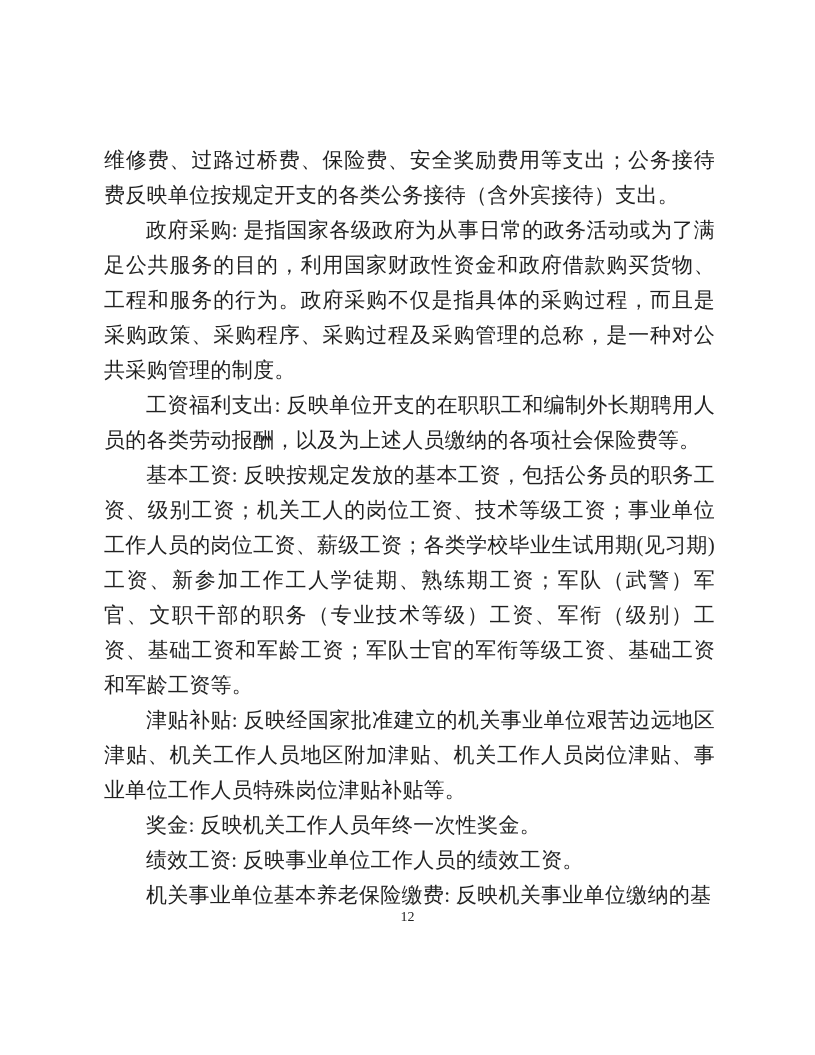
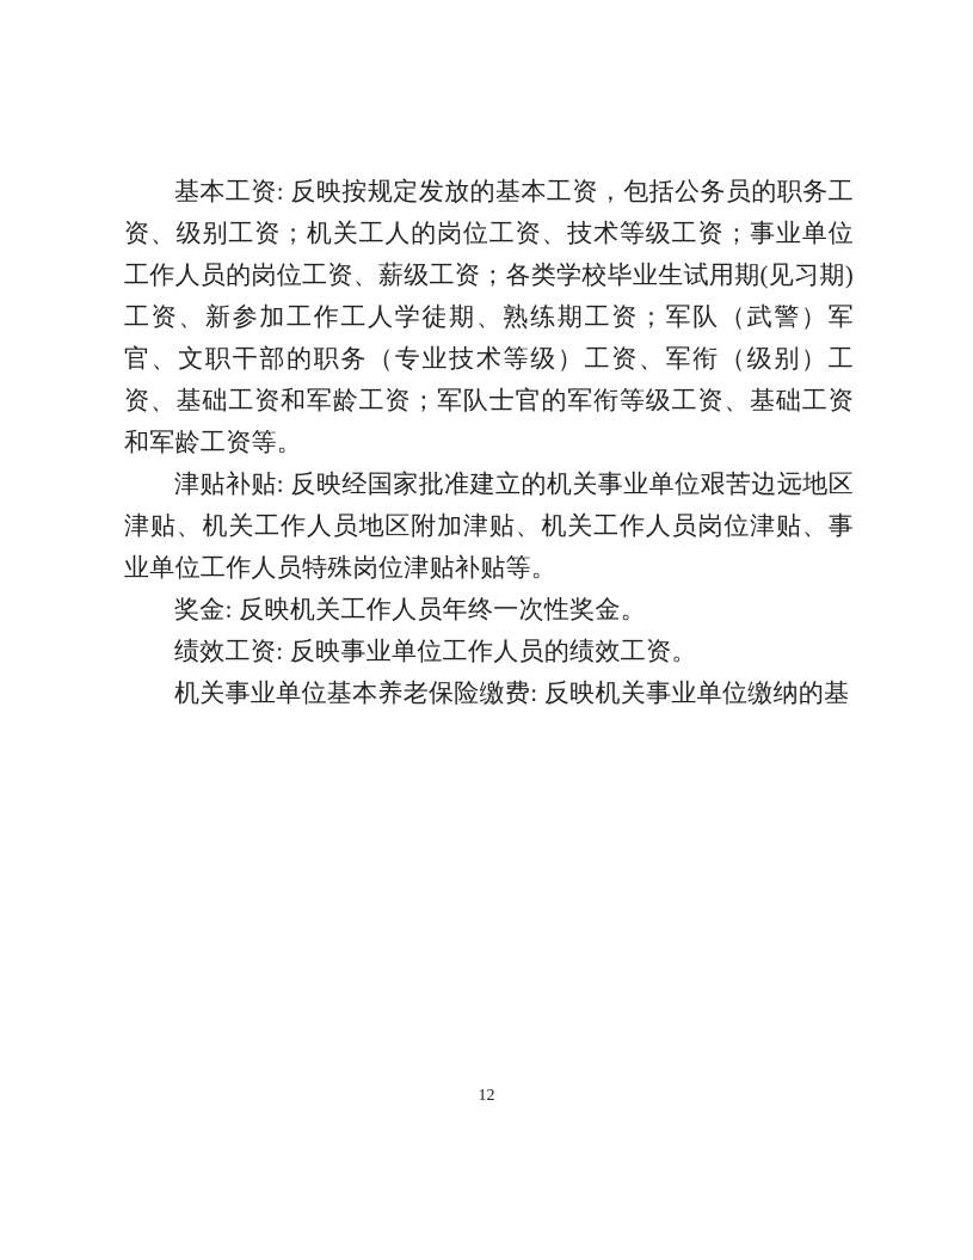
- 维修费、过路过桥费、保险费、安全奖励费用等支出；公务接待费反映单位按规定开支的各类公务接待（含外宾接待）支出。
- 政府采购: 是指国家各级政府为从事日常的政务活动或为了满足公共服务的目的，利用国家财政性资金和政府借款购买货物、工程和服务的行为。政府采购不仅是指具体的采购过程，而且是采购政策、采购程序、采购过程及采购管理的总称，是一种对公共采购管理的制度。
- 工资福利支出: 反映单位开支的在职职工和编制外长期聘用人员的各类劳动报酬，以及为上述人员缴纳的各项社会保险费等。
  基本工资: 反映按规定发放的基本工资，包括公务员的职务工资、级别工资；机关工人的岗位工资、技术等级工资；事业单位工作人员的岗位工资、薪级工资；各类学校毕业生试用期(见习期)工资、新参加工作工人学徒期、熟练期工资；军队（武警）军官、文职干部的职务（专业技术等级）工资、军衔（级别）工资、基础工资和军龄工资；军队士官的军衔等级工资、基础工资和军龄工资等。
  津贴补贴: 反映经国家批准建立的机关事业单位艰苦边远地区津贴、机关工作人员地区附加津贴、机关工作人员岗位津贴、事业单位工作人员特殊岗位津贴补贴等。
  奖金: 反映机关工作人员年终一次性奖金。
  绩效工资: 反映事业单位工作人员的绩效工资。
  机关事业单位基本养老保险缴费: 反映机关事业单位缴纳的基
  12
